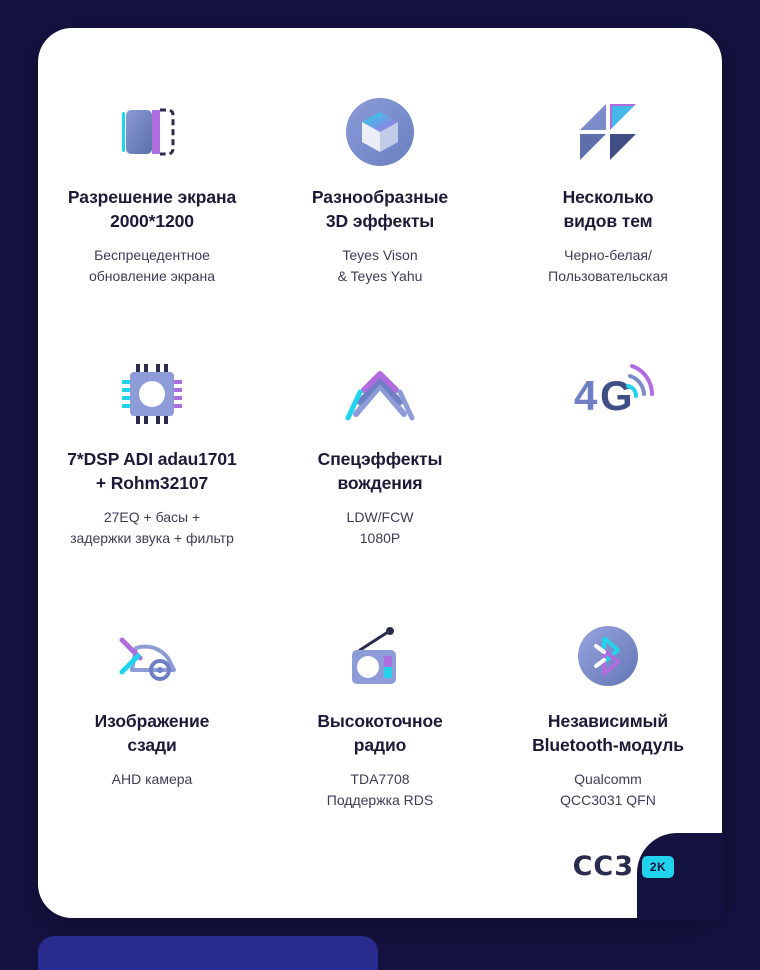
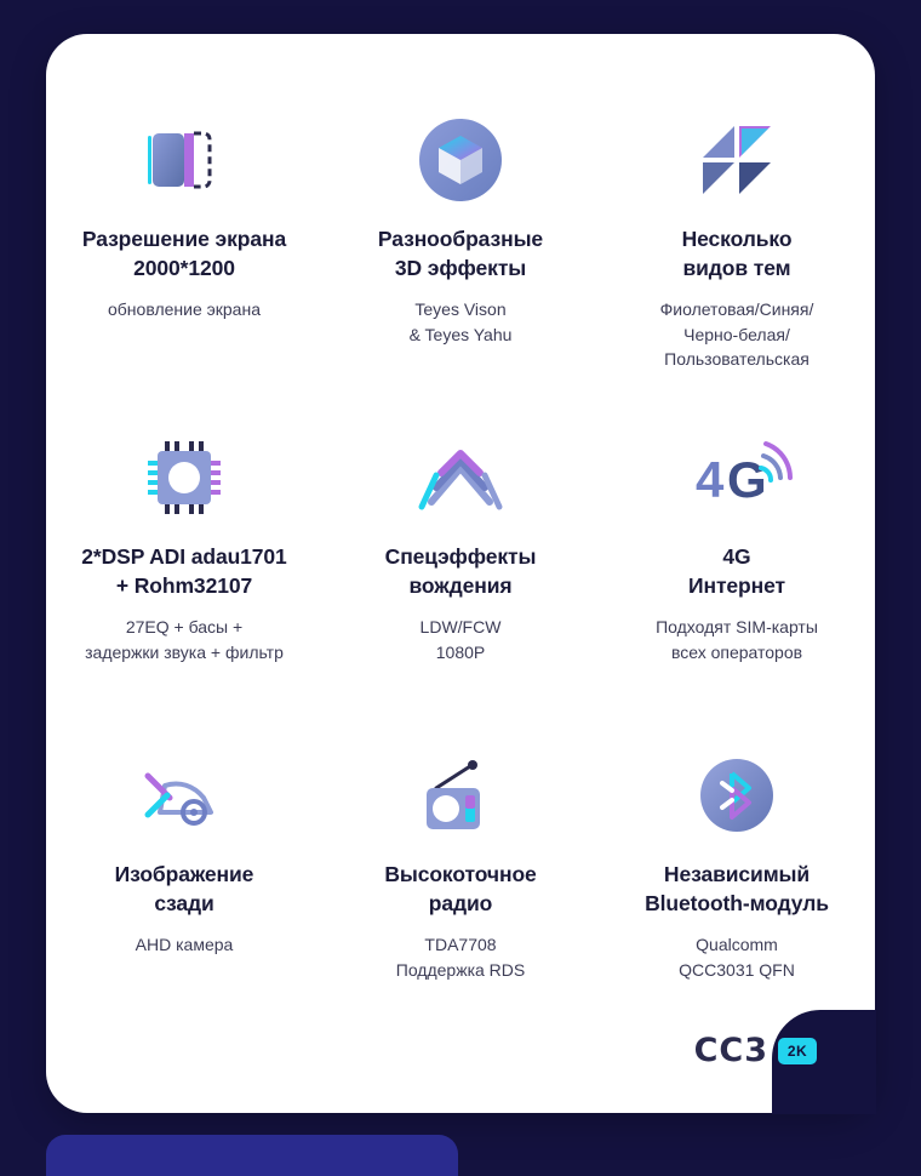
  Разрешение экрана
  2000*1200
- Беспрецедентное
  обновление экрана
  Разнообразные
  3D эффекты
  Teyes Vison
  & Teyes Yahu
  Несколько
  видов тем
+ Фиолетовая/Синяя/
  Черно-белая/
  Пользовательская
- 7*DSP ADI adau1701
+ 2*DSP ADI adau1701
  + Rohm32107
  27EQ + басы +
  задержки звука + фильтр
  Спецэффекты
  вождения
  LDW/FCW
  1080P
  4
  G
+ 4G
+ Интернет
+ Подходят SIM-карты
+ всех операторов
  Изображение
  сзади
  AHD камера
  Высокоточное
  радио
  TDA7708
  Поддержка RDS
  Независимый
  Bluetooth-модуль
  Qualcomm
  QCC3031 QFN
  CC3
  2K
